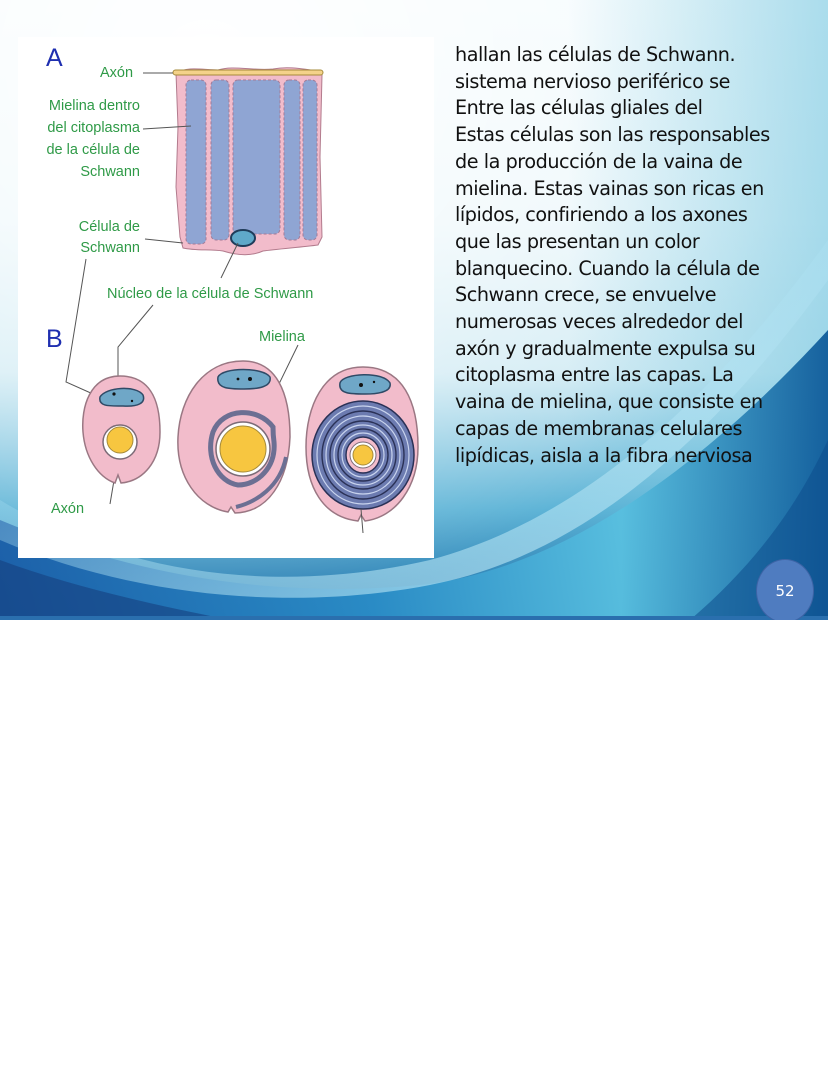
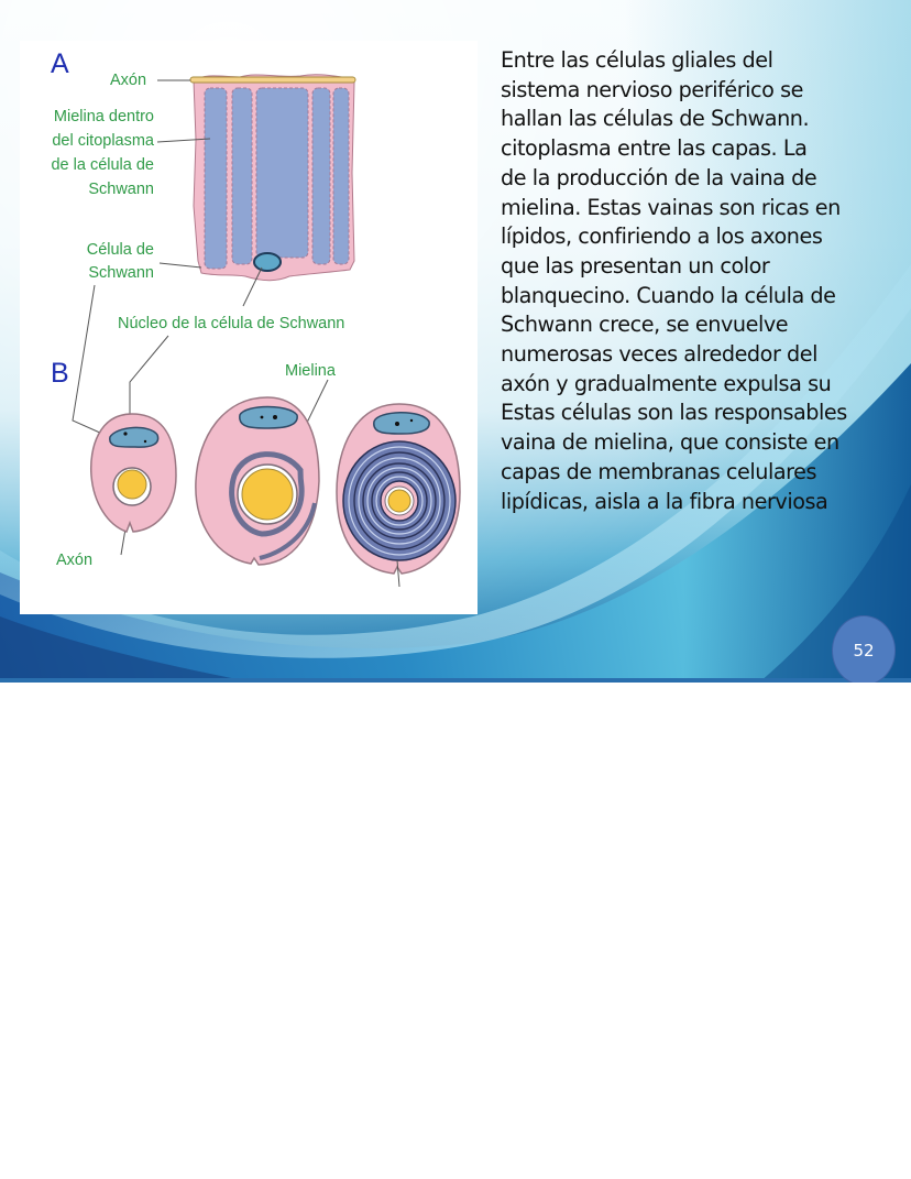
  A
  Axón
  Mielina dentro
  del citoplasma
  de la célula de
  Schwann
  Célula de
  Schwann
  Núcleo de la célula de Schwann
  B
  Mielina
  Axón
- hallan las células de Schwann.
+ Entre las células gliales del
  sistema nervioso periférico se
- Entre las células gliales del
+ hallan las células de Schwann.
- Estas células son las responsables
+ citoplasma entre las capas. La
  de la producción de la vaina de
  mielina. Estas vainas son ricas en
  lípidos, confiriendo a los axones
  que las presentan un color
  blanquecino. Cuando la célula de
  Schwann crece, se envuelve
  numerosas veces alrededor del
  axón y gradualmente expulsa su
- citoplasma entre las capas. La
+ Estas células son las responsables
  vaina de mielina, que consiste en
  capas de membranas celulares
  lipídicas, aisla a la fibra nerviosa
  52
